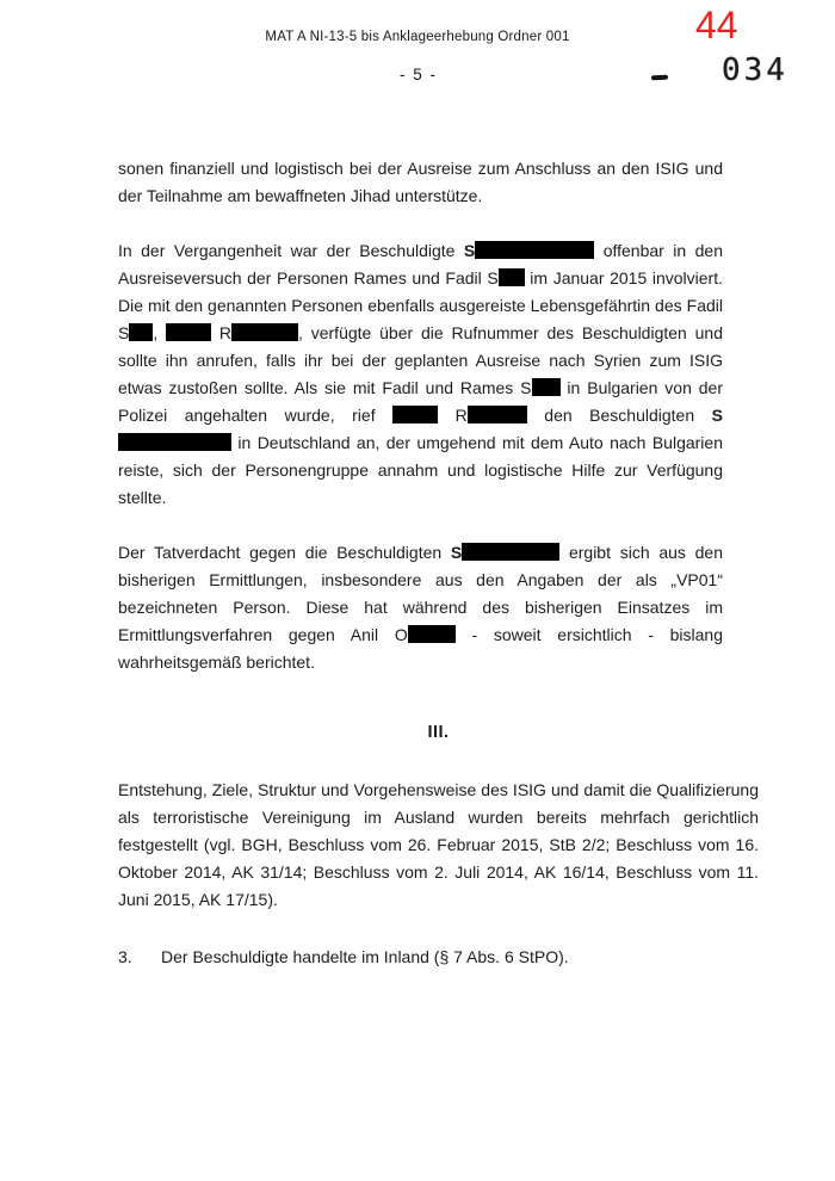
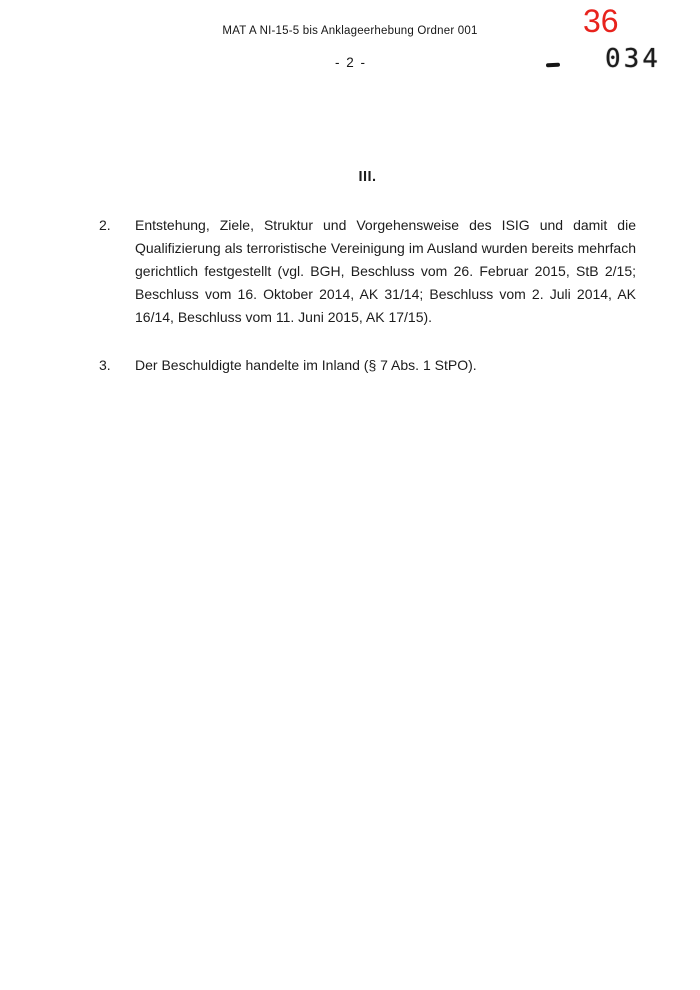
- MAT A NI-13-5 bis Anklageerhebung Ordner 001
+ MAT A NI-15-5 bis Anklageerhebung Ordner 001
- - 5 -
+ - 2 -
- 44
+ 36
  034
- sonen finanziell und logistisch bei der Ausreise zum Anschluss an den ISIG und der Teilnahme am bewaffneten Jihad unterstütze.
- In der Vergangenheit war der Beschuldigte S offenbar in den Ausreiseversuch der Personen Rames und Fadil S im Januar 2015 involviert. Die mit den genannten Personen ebenfalls ausgereiste Lebensgefährtin des Fadil S , R , verfügte über die Ruf­nummer des Beschuldigten und sollte ihn anrufen, falls ihr bei der geplanten Ausreise nach Syrien zum ISIG etwas zustoßen sollte. Als sie mit Fadil und Rames S in Bulgarien von der Polizei angehalten wurde, rief R den Beschuldigten S in Deutsch­land an, der umgehend mit dem Auto nach Bulgarien reiste, sich der Personengruppe annahm und logistische Hilfe zur Verfügung stellte.
- Der Tatverdacht gegen die Beschuldigten S ergibt sich aus den bisherigen Ermitt­lungen, insbesondere aus den Angaben der als „VP01“ bezeichneten Person. Diese hat wäh­rend des bisherigen Einsatzes im Ermittlungsverfahren gegen Anil O - soweit ersichtlich - bislang wahrheitsgemäß berichtet.
  III.
+ 2.
- Entstehung, Ziele, Struktur und Vorgehensweise des ISIG und damit die Qualifizierung als terroristische Vereinigung im Ausland wurden bereits mehrfach gerichtlich festgestellt (vgl. BGH, Beschluss vom 26. Februar 2015, StB 2/2; Beschluss vom 16. Oktober 2014, AK 31/14; Beschluss vom 2. Juli 2014, AK 16/14, Beschluss vom 11. Juni 2015, AK 17/15).
+ Entstehung, Ziele, Struktur und Vorgehensweise des ISIG und damit die Qualifizierung als terroristische Vereinigung im Ausland wurden bereits mehrfach gerichtlich festgestellt (vgl. BGH, Beschluss vom 26. Februar 2015, StB 2/15; Beschluss vom 16. Oktober 2014, AK 31/14; Beschluss vom 2. Juli 2014, AK 16/14, Beschluss vom 11. Juni 2015, AK 17/15).
  3.
- Der Beschuldigte handelte im Inland (§ 7 Abs. 6 StPO).
+ Der Beschuldigte handelte im Inland (§ 7 Abs. 1 StPO).
